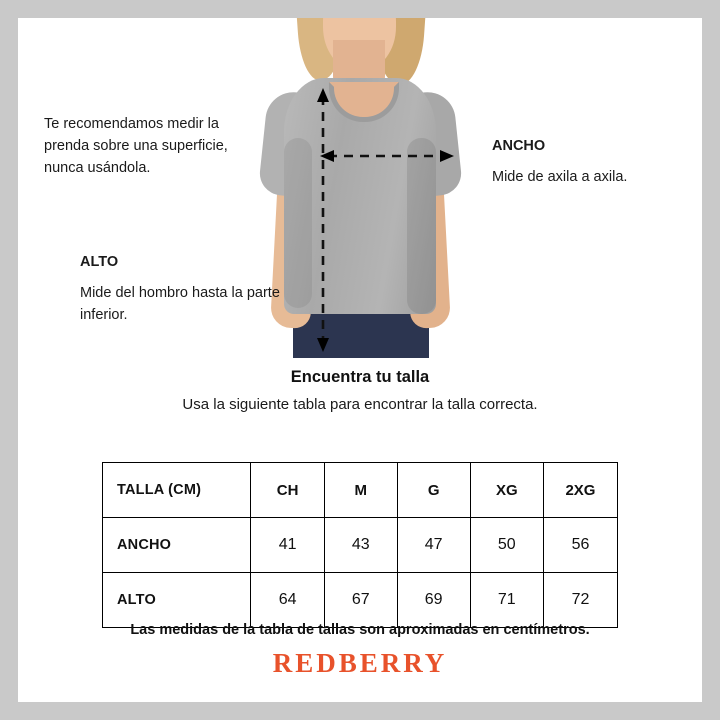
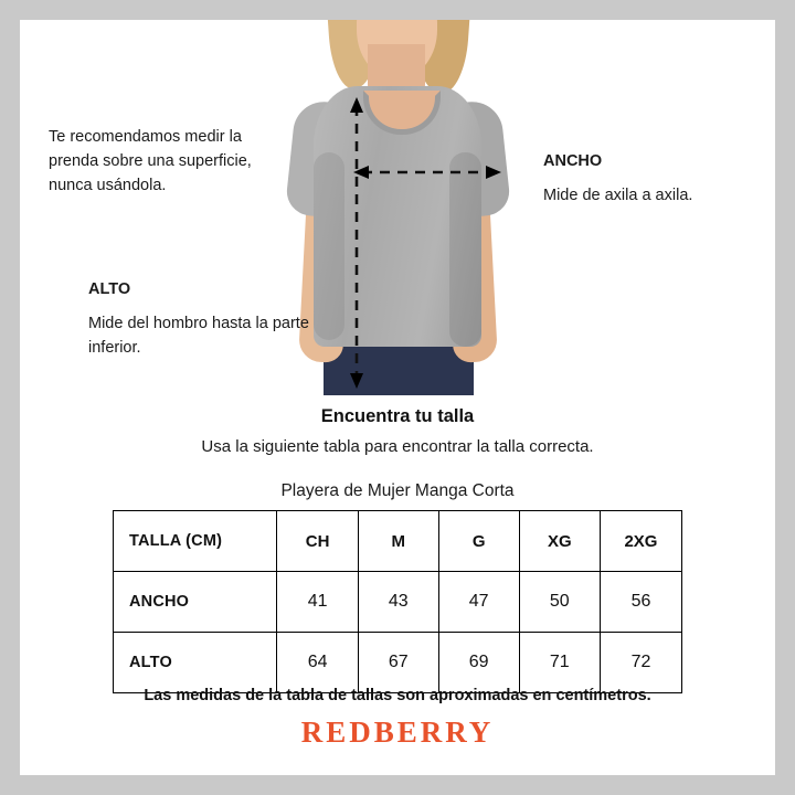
  Te recomendamos medir la prenda sobre una superficie, nunca usándola.
  ALTO
  Mide del hombro hasta la parte inferior.
  ANCHO
  Mide de axila a axila.
  Encuentra tu talla
  Usa la siguiente tabla para encontrar la talla correcta.
+ Playera de Mujer Manga Corta
  TALLA (CM)	CH	M	G	XG	2XG
  ANCHO	41	43	47	50	56
  ALTO	64	67	69	71	72
  Las medidas de la tabla de tallas son aproximadas en centímetros.
  REDBERRY
